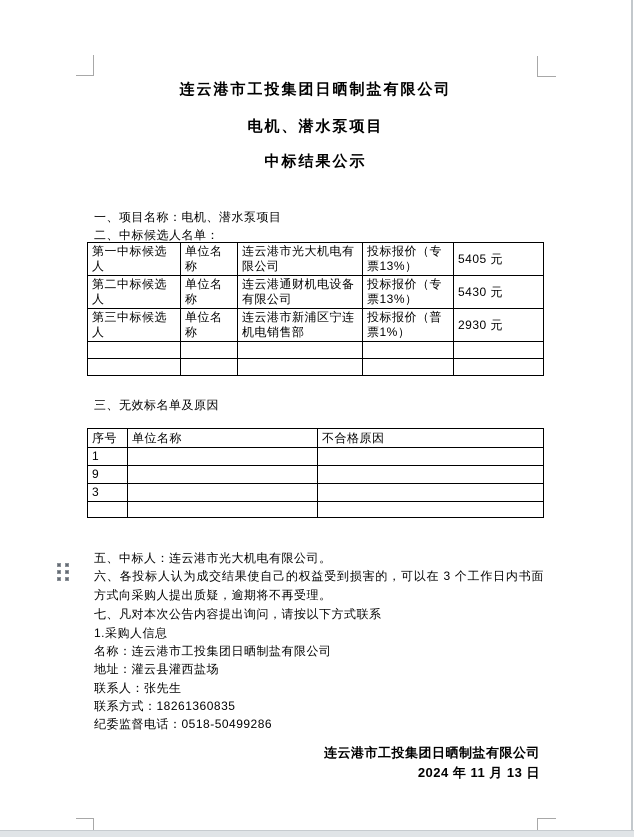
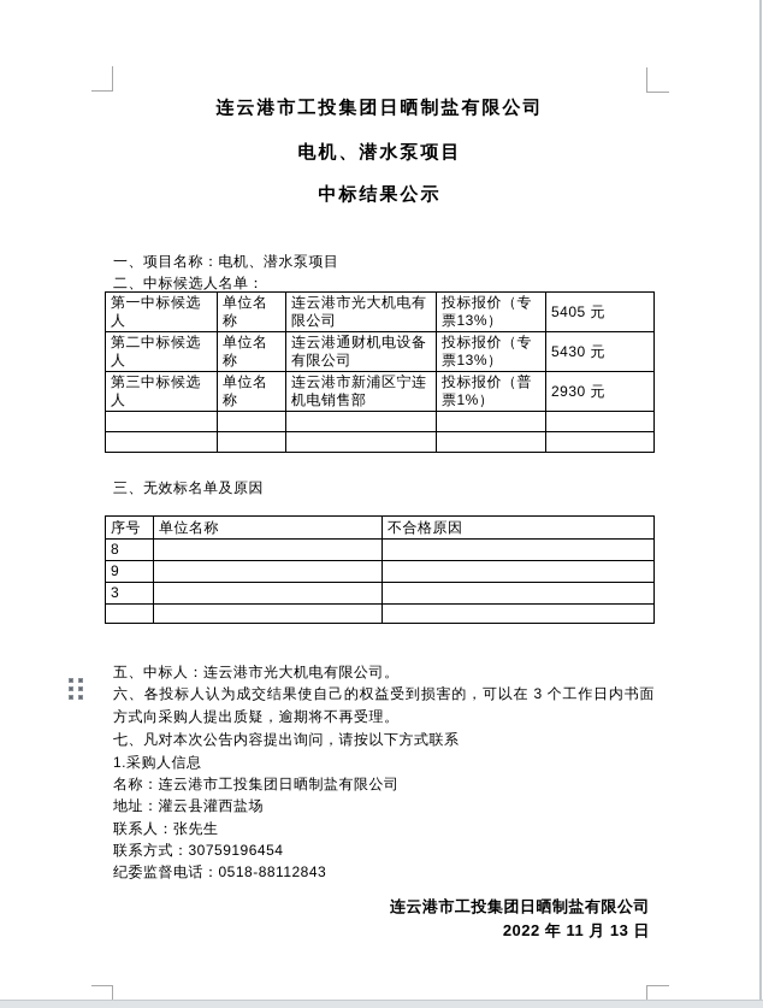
  连云港市工投集团日晒制盐有限公司
  电机、潜水泵项目
  中标结果公示
  一、项目名称：电机、潜水泵项目
  二、中标候选人名单：
  第一中标候选人	单位名称	连云港市光大机电有限公司	投标报价（专票13%）	5405 元
  第二中标候选人	单位名称	连云港通财机电设备有限公司	投标报价（专票13%）	5430 元
  第三中标候选人	单位名称	连云港市新浦区宁连机电销售部	投标报价（普票1%）	2930 元
  三、无效标名单及原因
  序号	单位名称	不合格原因
- 1
+ 8
  9
  3
  五、中标人：连云港市光大机电有限公司。
  六、各投标人认为成交结果使自己的权益受到损害的，可以在 3 个工作日内书面方式向采购人提出质疑，逾期将不再受理。
  七、凡对本次公告内容提出询问，请按以下方式联系
  1.采购人信息
  名称：连云港市工投集团日晒制盐有限公司
  地址：灌云县灌西盐场
  联系人：张先生
- 联系方式：18261360835
+ 联系方式：30759196454
- 纪委监督电话：0518-50499286
+ 纪委监督电话：0518-88112843
  连云港市工投集团日晒制盐有限公司
- 2024 年 11 月 13 日
+ 2022 年 11 月 13 日
